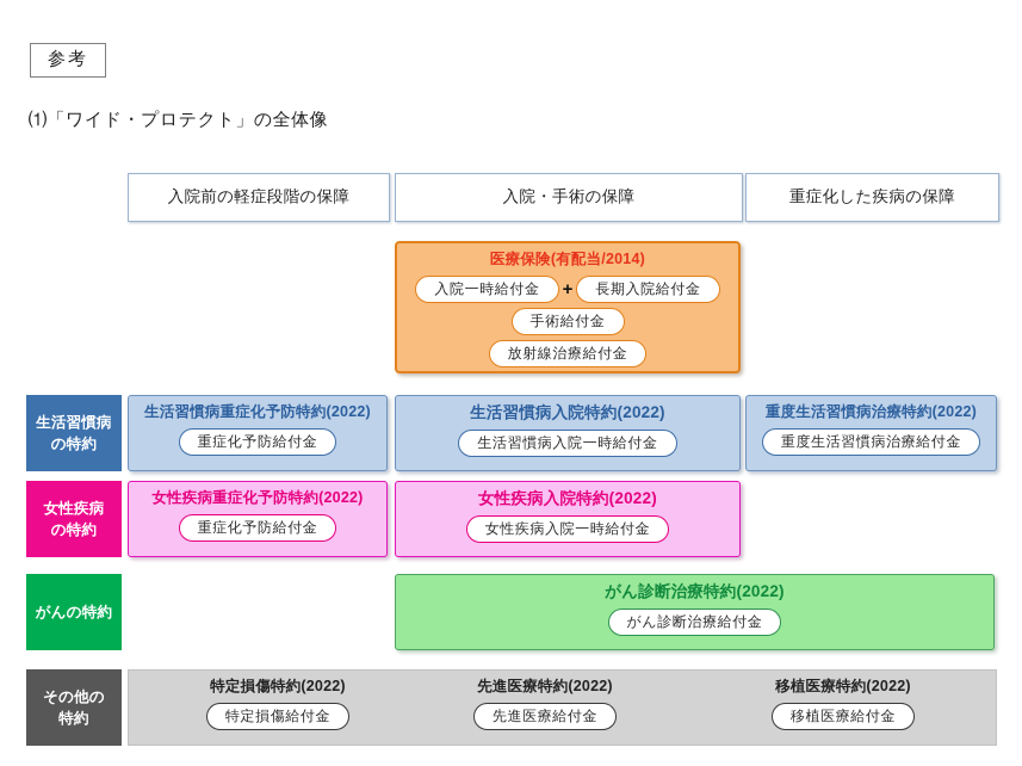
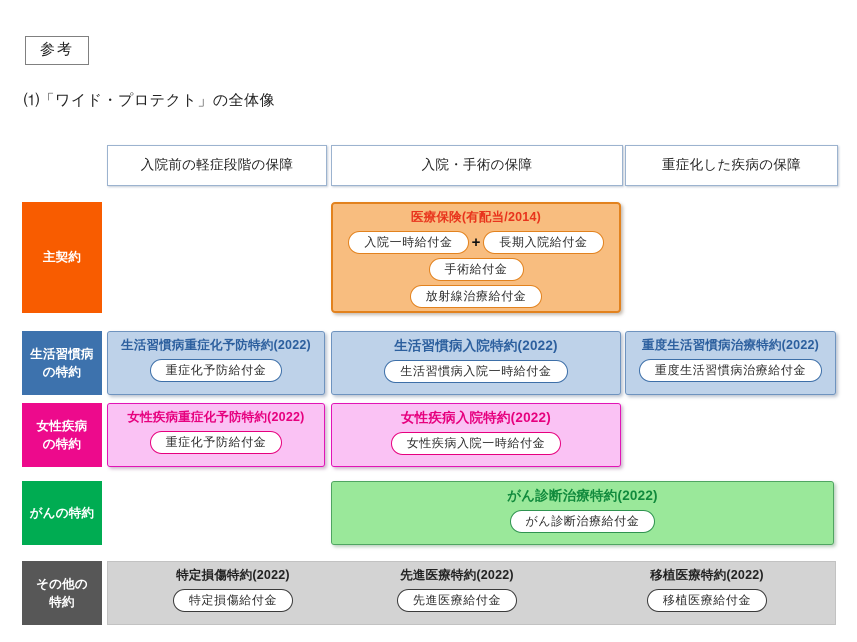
  参考
  ⑴「ワイド・プロテクト」の全体像
  入院前の軽症段階の保障
  入院・手術の保障
  重症化した疾病の保障
+ 主契約
  生活習慣病
  の特約
  女性疾病
  の特約
  がんの特約
  その他の
  特約
  医療保険(有配当/2014)
  入院一時給付金
  +
  長期入院給付金
  手術給付金
  放射線治療給付金
  生活習慣病重症化予防特約(2022)
  重症化予防給付金
  生活習慣病入院特約(2022)
  生活習慣病入院一時給付金
  重度生活習慣病治療特約(2022)
  重度生活習慣病治療給付金
  女性疾病重症化予防特約(2022)
  重症化予防給付金
  女性疾病入院特約(2022)
  女性疾病入院一時給付金
  がん診断治療特約(2022)
  がん診断治療給付金
  特定損傷特約(2022)
  特定損傷給付金
  先進医療特約(2022)
  先進医療給付金
  移植医療特約(2022)
  移植医療給付金
